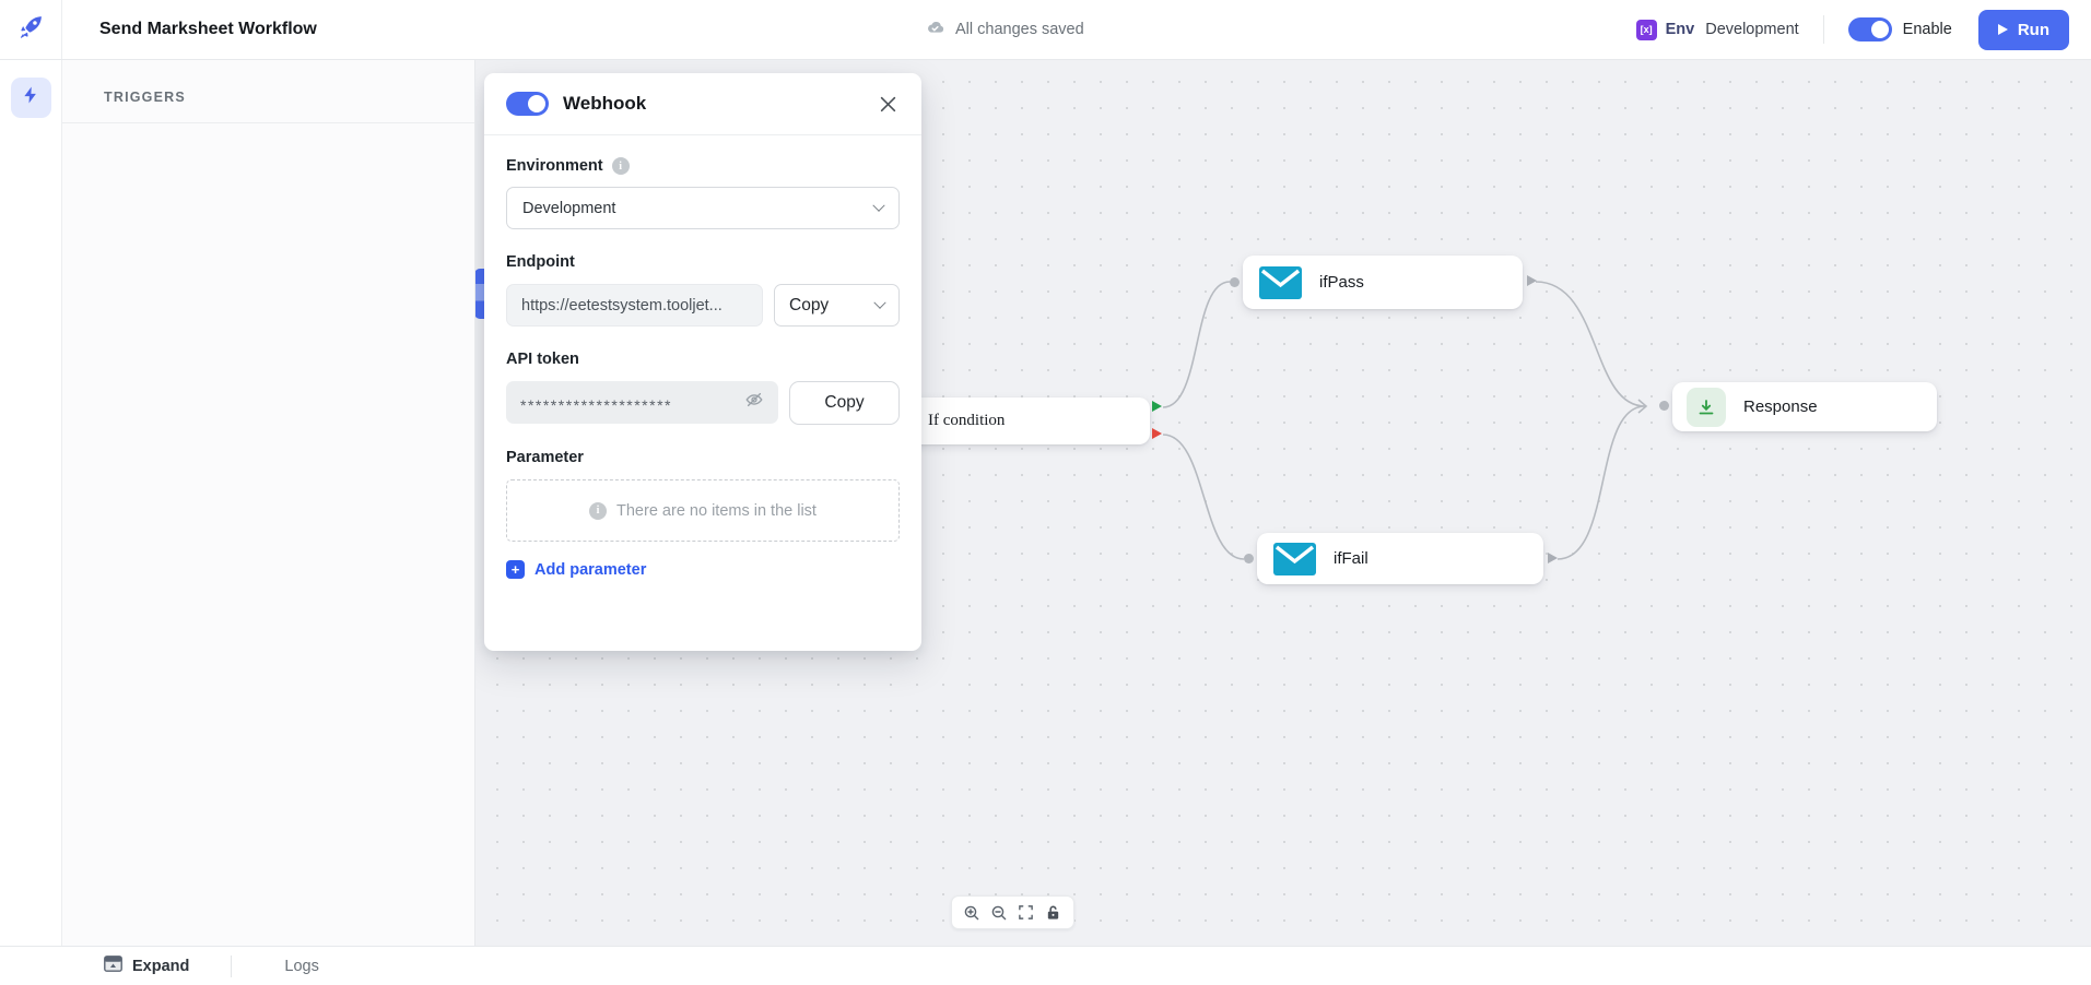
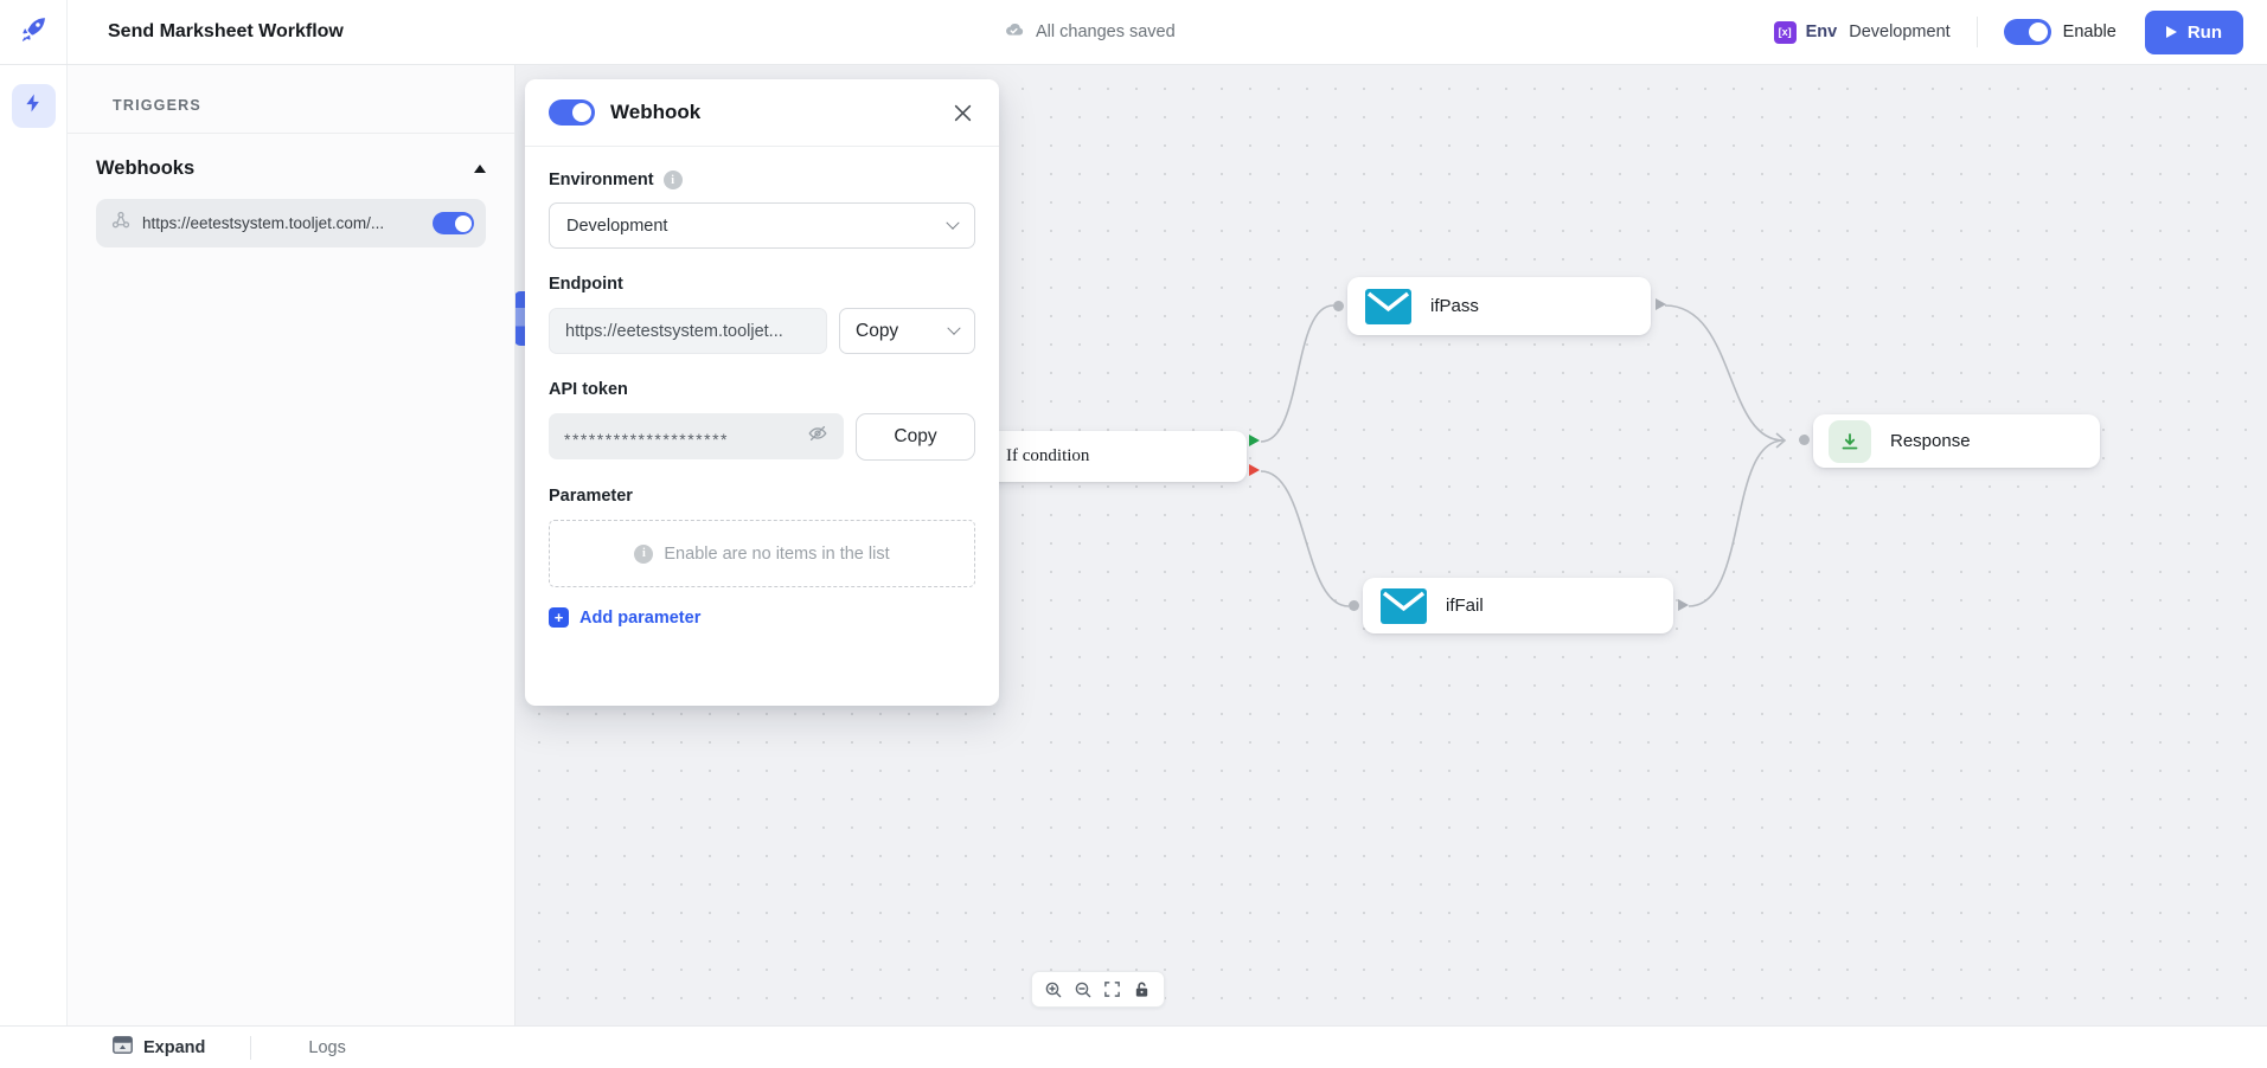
  Send Marksheet Workflow
  All changes saved
  [x]
  Env
  Development
  Enable
  Run
  TRIGGERS
+ Webhooks
+ https://eetestsystem.tooljet.com/...
  If condition
  ifPass
  ifFail
  Response
  Webhook
  Environment
  i
  Development
  Endpoint
  https://eetestsystem.tooljet...
  Copy
  API token
  ********************
  Copy
  Parameter
  i
- There are no items in the list
+ Enable are no items in the list
  +
  Add parameter
  Expand
  Logs
